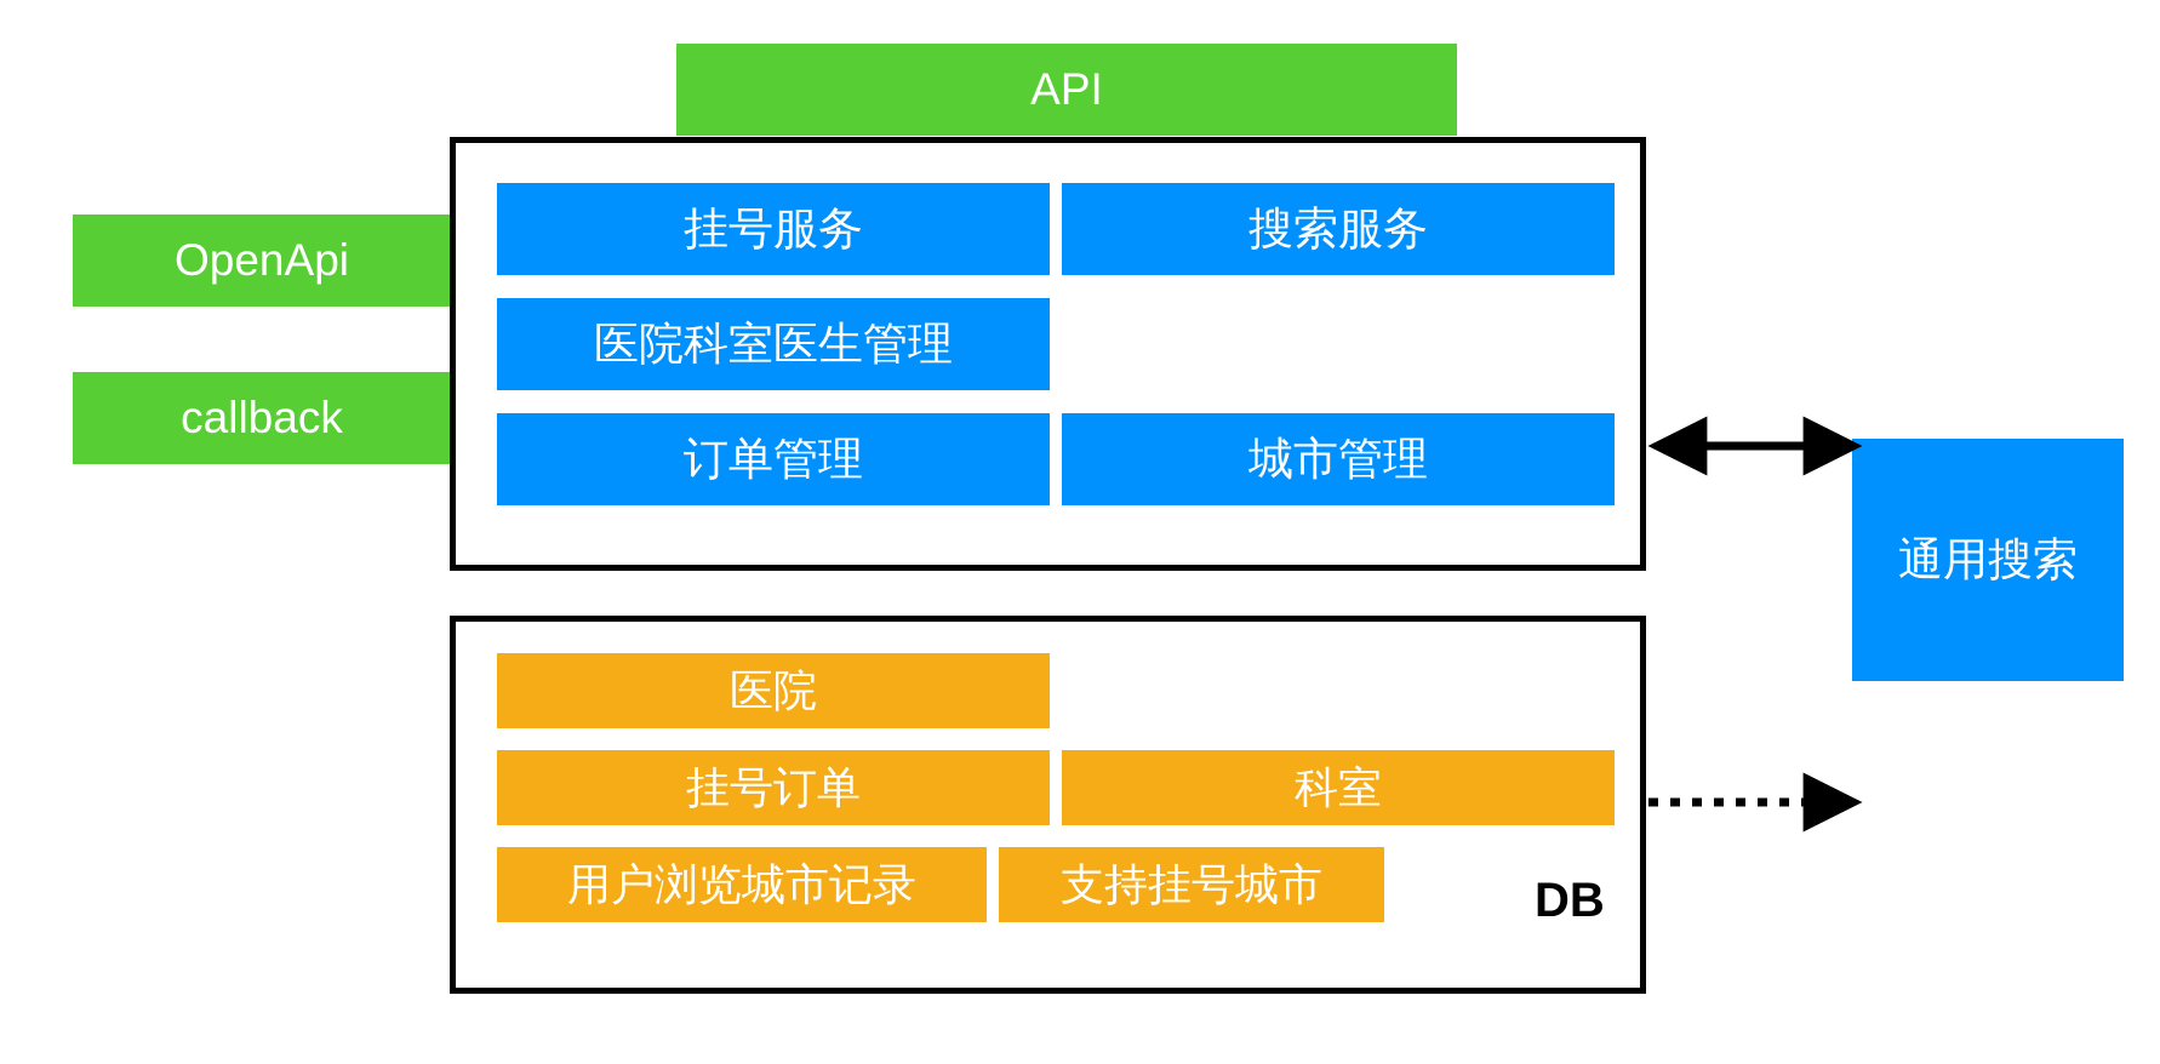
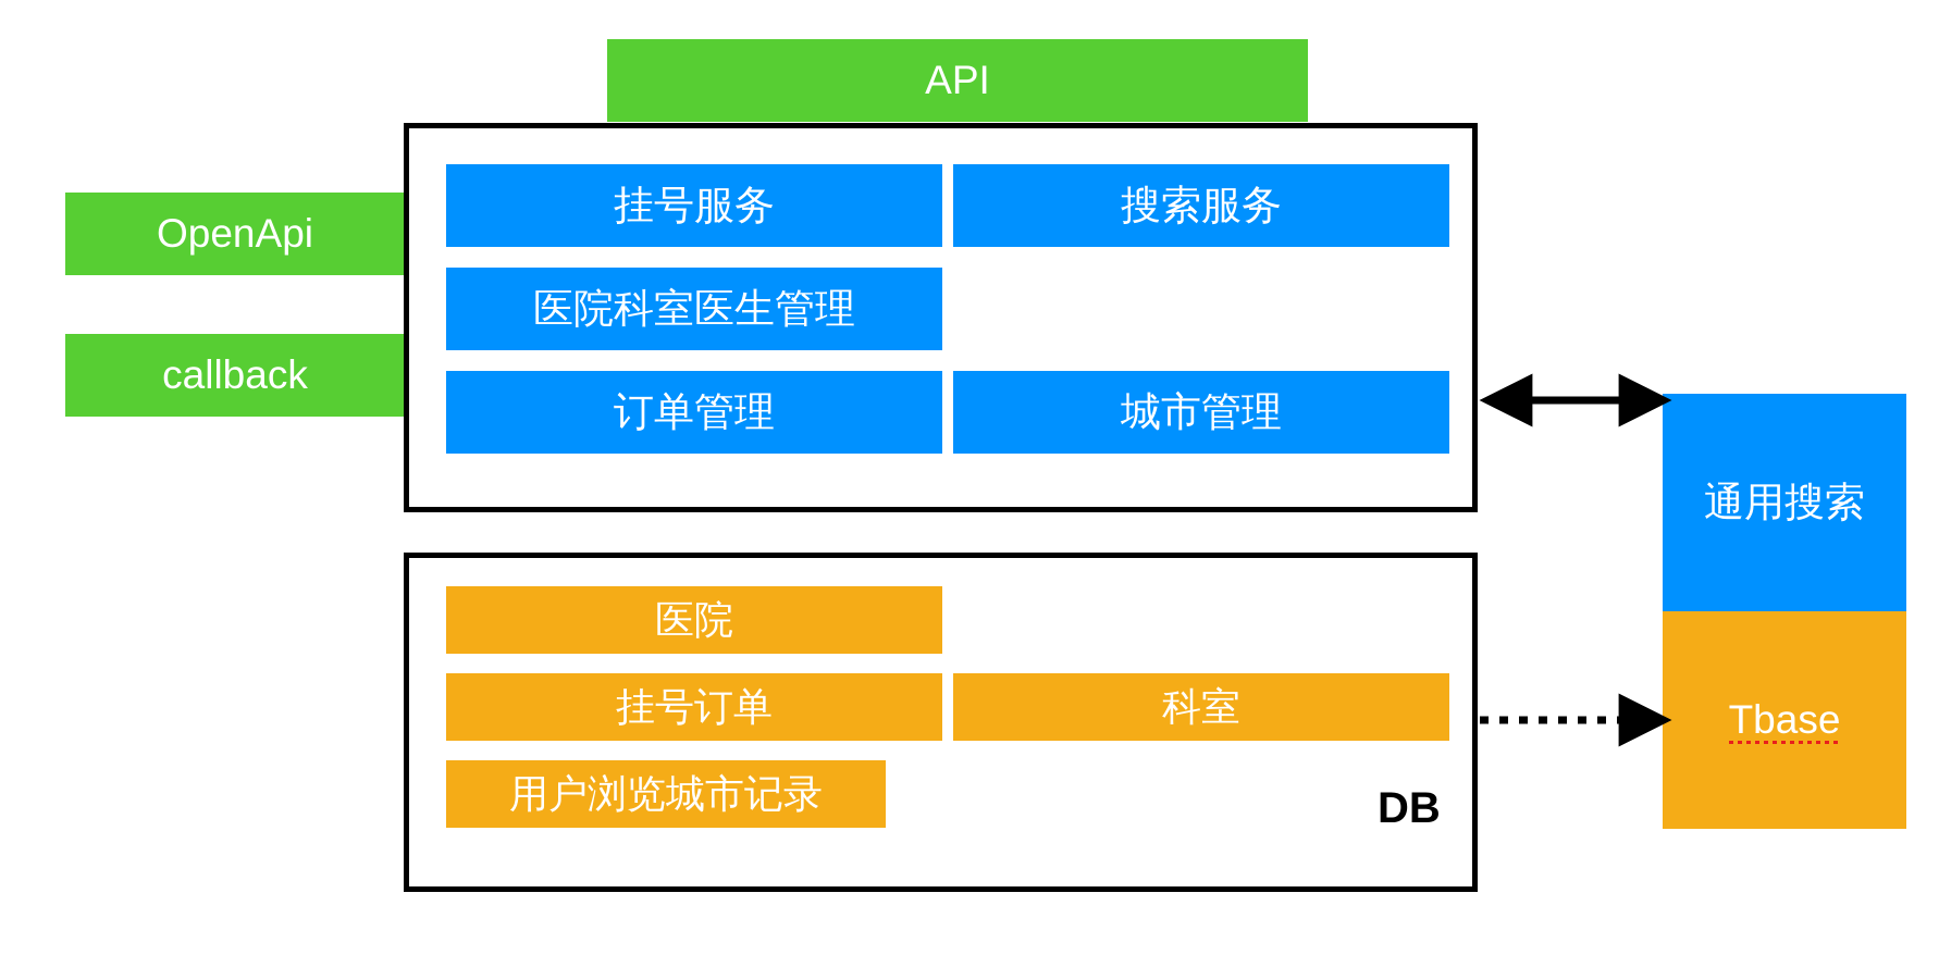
  API
  OpenApi
  callback
  挂号服务
  搜索服务
  医院科室医生管理
  订单管理
  城市管理
  医院
  挂号订单
  科室
  用户浏览城市记录
- 支持挂号城市
  DB
  通用搜索
+ Tbase
